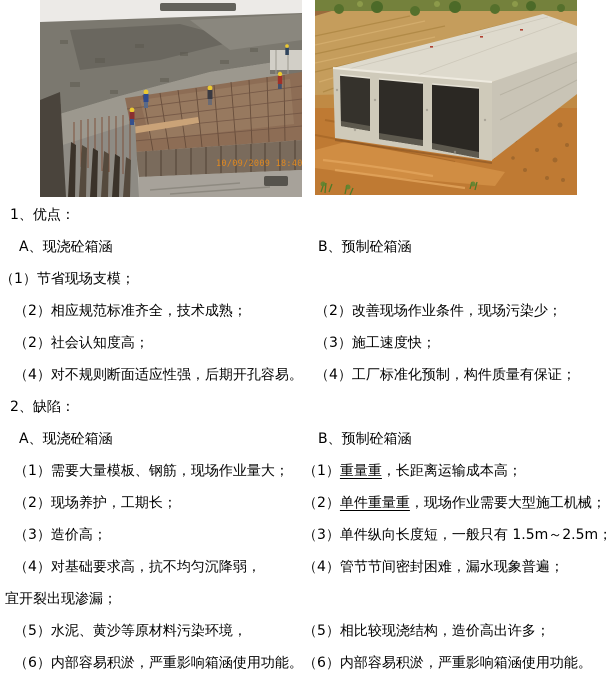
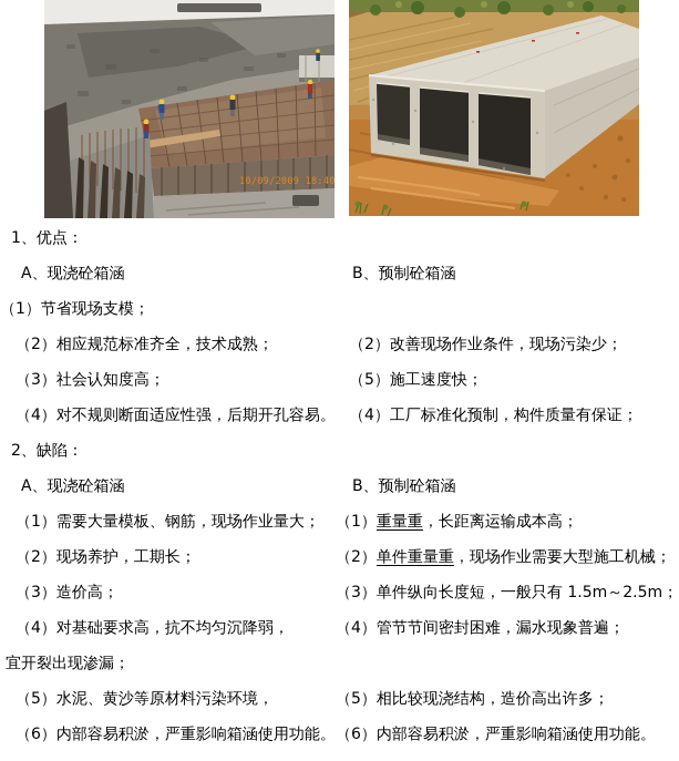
  10/09/2009 18:40
  1、优点：
  A、现浇砼箱涵
  B、预制砼箱涵
  （1）节省现场支模；
  （2）相应规范标准齐全，技术成熟；
  （2）改善现场作业条件，现场污染少；
- （2）社会认知度高；
+ （3）社会认知度高；
- （3）施工速度快；
+ （5）施工速度快；
  （4）对不规则断面适应性强，后期开孔容易。
  （4）工厂标准化预制，构件质量有保证；
  2、缺陷：
  A、现浇砼箱涵
  B、预制砼箱涵
  （1）需要大量模板、钢筋，现场作业量大；
  （1）重量重，长距离运输成本高；
  （2）现场养护，工期长；
  （2）单件重量重，现场作业需要大型施工机械；
  （3）造价高；
  （3）单件纵向长度短，一般只有 1.5m～2.5m；
  （4）对基础要求高，抗不均匀沉降弱，
  （4）管节节间密封困难，漏水现象普遍；
  宜开裂出现渗漏；
  （5）水泥、黄沙等原材料污染环境，
  （5）相比较现浇结构，造价高出许多；
  （6）内部容易积淤，严重影响箱涵使用功能。
  （6）内部容易积淤，严重影响箱涵使用功能。
